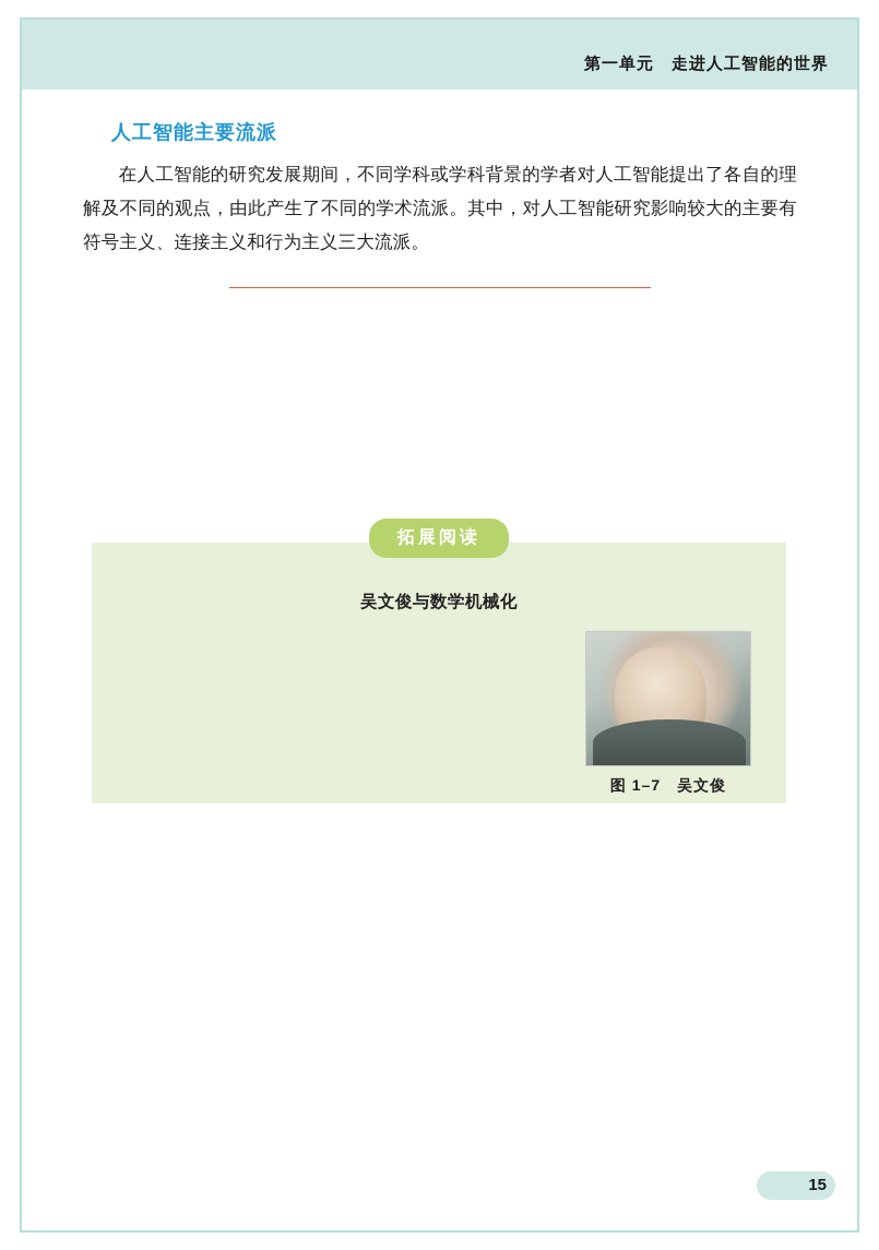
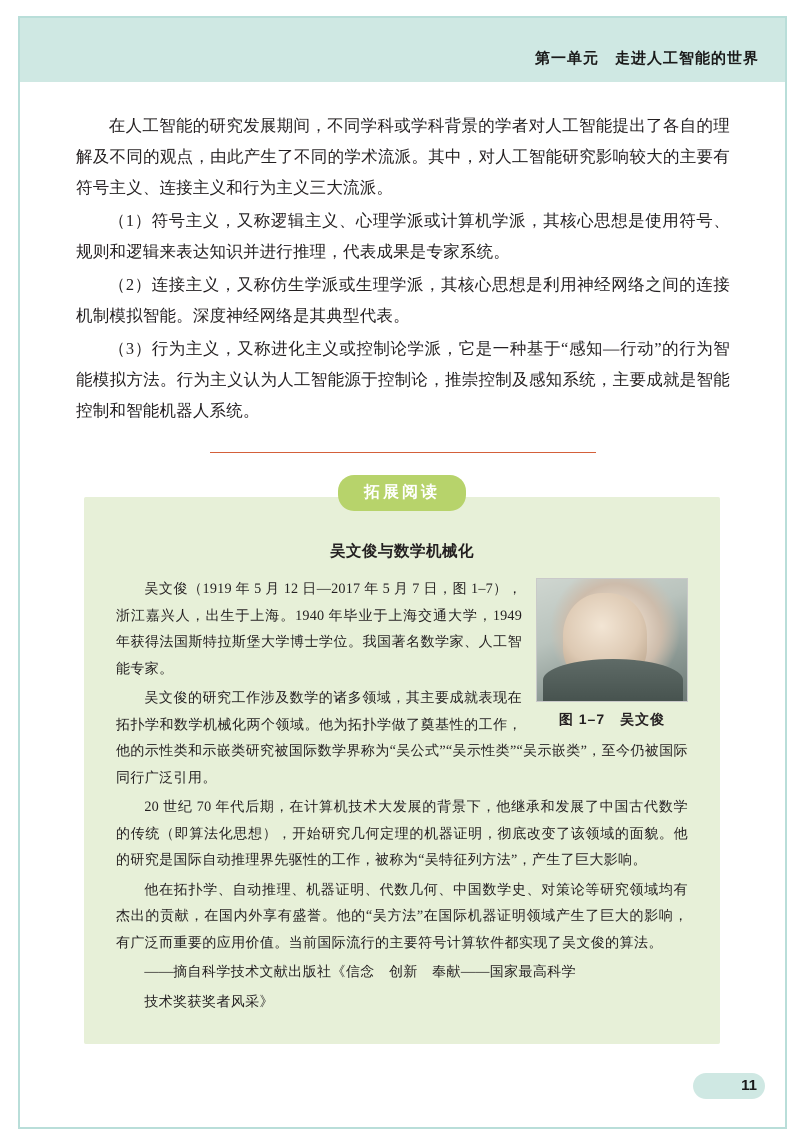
  第一单元 走进人工智能的世界
- 人工智能主要流派
  在人工智能的研究发展期间，不同学科或学科背景的学者对人工智能提出了各自的理解及不同的观点，由此产生了不同的学术流派。其中，对人工智能研究影响较大的主要有符号主义、连接主义和行为主义三大流派。
+ （1）符号主义，又称逻辑主义、心理学派或计算机学派，其核心思想是使用符号、规则和逻辑来表达知识并进行推理，代表成果是专家系统。
+ （2）连接主义，又称仿生学派或生理学派，其核心思想是利用神经网络之间的连接机制模拟智能。深度神经网络是其典型代表。
+ （3）行为主义，又称进化主义或控制论学派，它是一种基于“感知—行动”的行为智能模拟方法。行为主义认为人工智能源于控制论，推崇控制及感知系统，主要成就是智能控制和智能机器人系统。
  拓展阅读
  吴文俊与数学机械化
  图 1–7 吴文俊
+ 吴文俊（1919 年 5 月 12 日—2017 年 5 月 7 日，图 1–7），浙江嘉兴人，出生于上海。1940 年毕业于上海交通大学，1949 年获得法国斯特拉斯堡大学博士学位。我国著名数学家、人工智能专家。
+ 吴文俊的研究工作涉及数学的诸多领域，其主要成就表现在拓扑学和数学机械化两个领域。他为拓扑学做了奠基性的工作，他的示性类和示嵌类研究被国际数学界称为“吴公式”“吴示性类”“吴示嵌类”，至今仍被国际同行广泛引用。
+ 20 世纪 70 年代后期，在计算机技术大发展的背景下，他继承和发展了中国古代数学的传统（即算法化思想），开始研究几何定理的机器证明，彻底改变了该领域的面貌。他的研究是国际自动推理界先驱性的工作，被称为“吴特征列方法”，产生了巨大影响。
+ 他在拓扑学、自动推理、机器证明、代数几何、中国数学史、对策论等研究领域均有杰出的贡献，在国内外享有盛誉。他的“吴方法”在国际机器证明领域产生了巨大的影响，有广泛而重要的应用价值。当前国际流行的主要符号计算软件都实现了吴文俊的算法。
+ ——摘自科学技术文献出版社《信念 创新 奉献——国家最高科学
+ 技术奖获奖者风采》
- 15
+ 11
